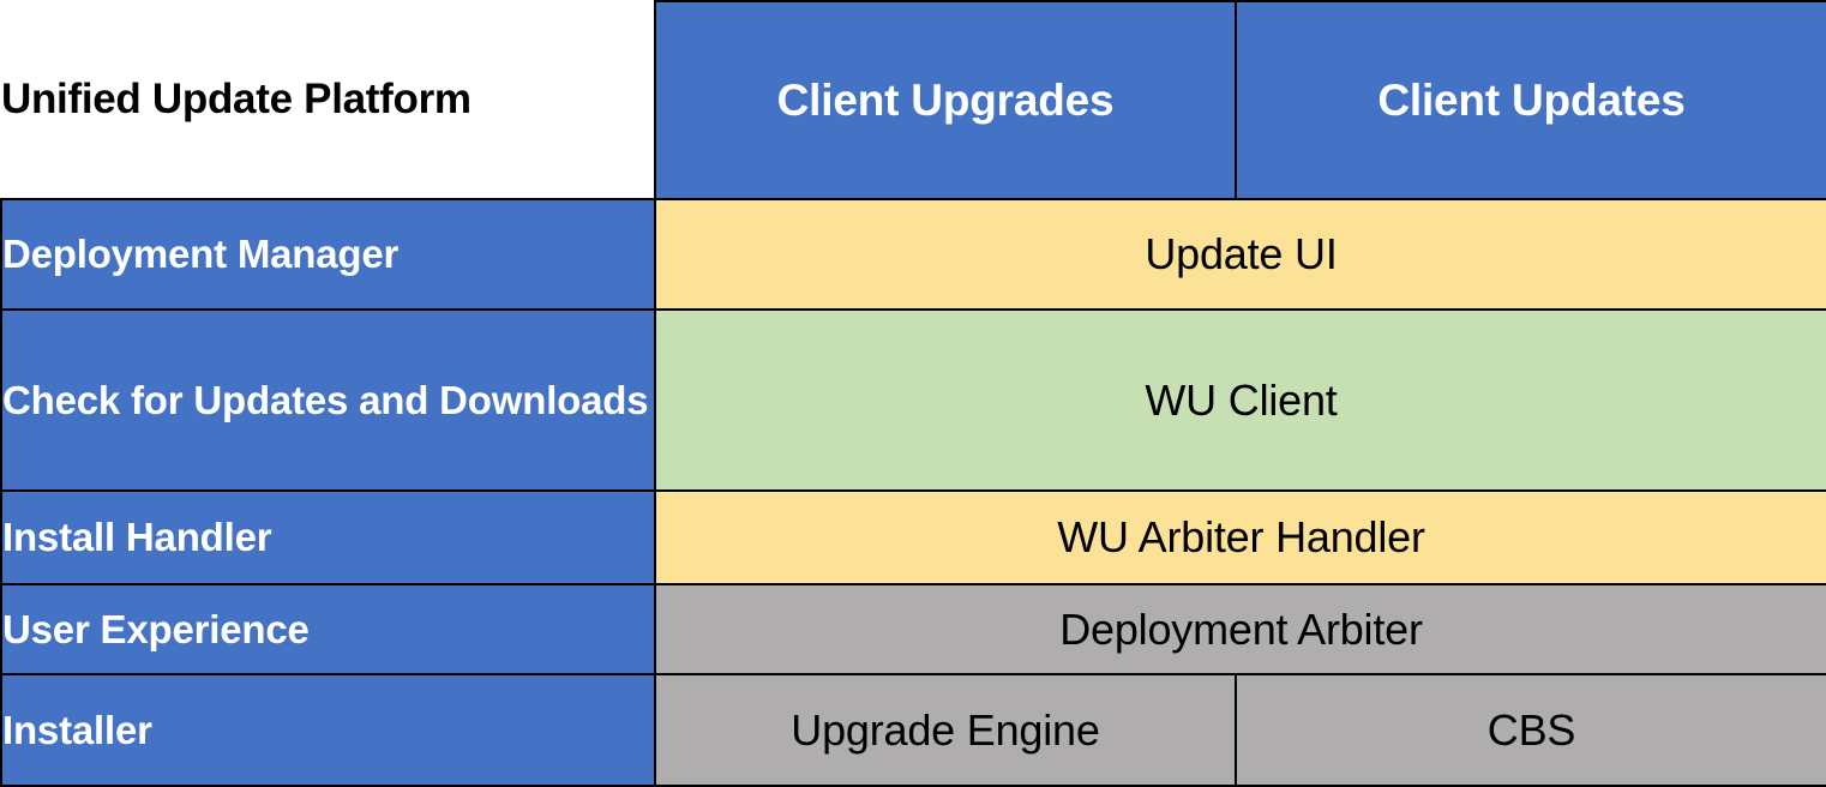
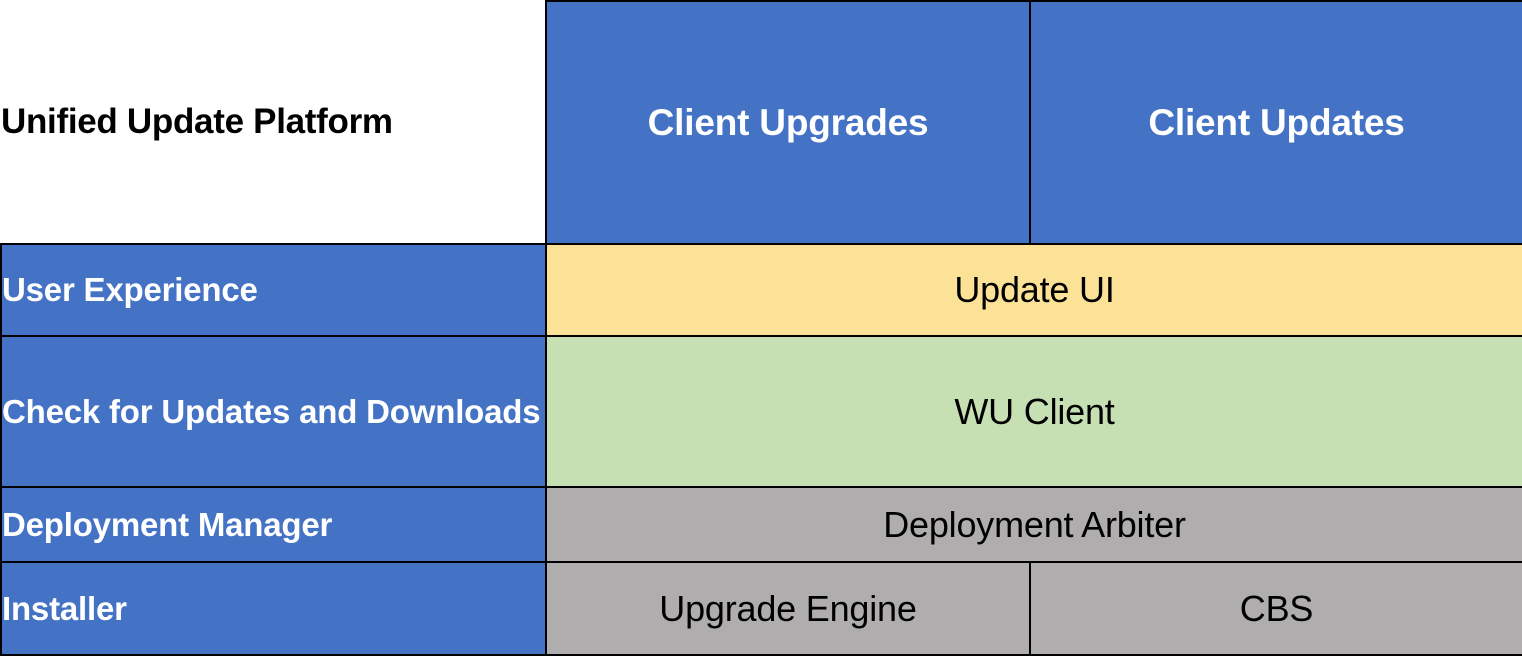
  Unified Update Platform	Client Upgrades	Client Updates
- Deployment Manager	Update UI
+ User Experience	Update UI
  Check for Updates and Downloads	WU Client
- Install Handler	WU Arbiter Handler
- User Experience	Deployment Arbiter
+ Deployment Manager	Deployment Arbiter
  Installer	Upgrade Engine	CBS
